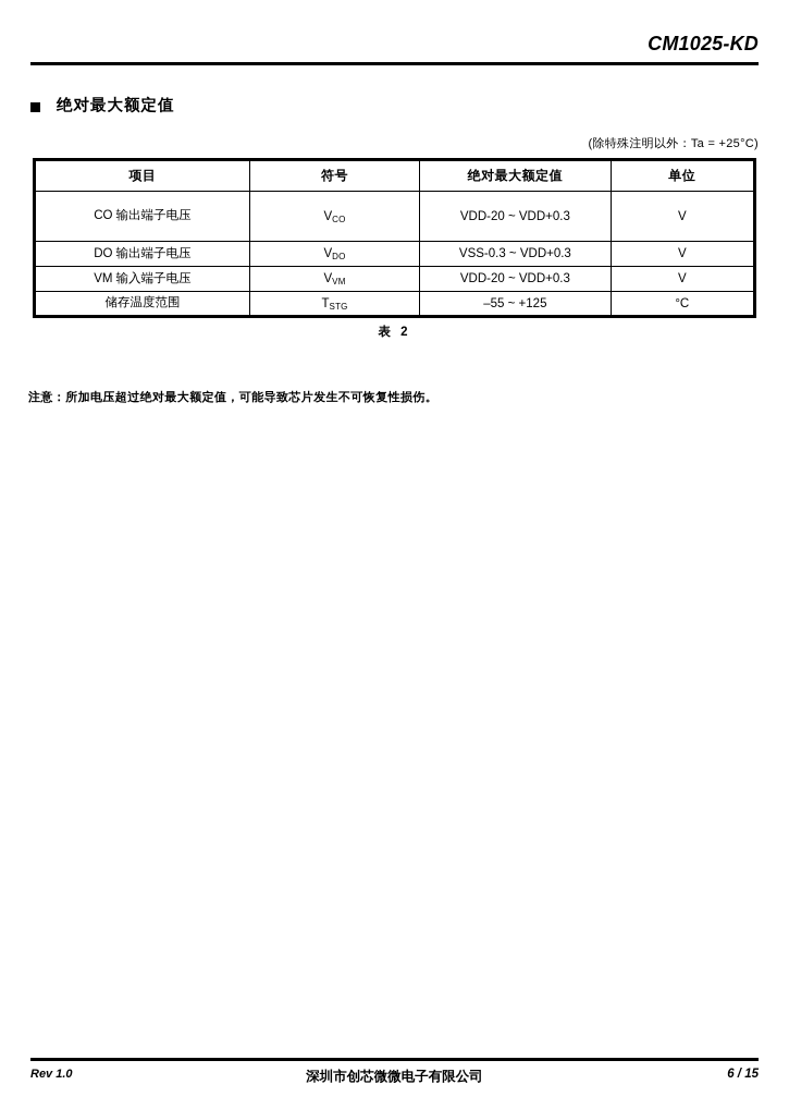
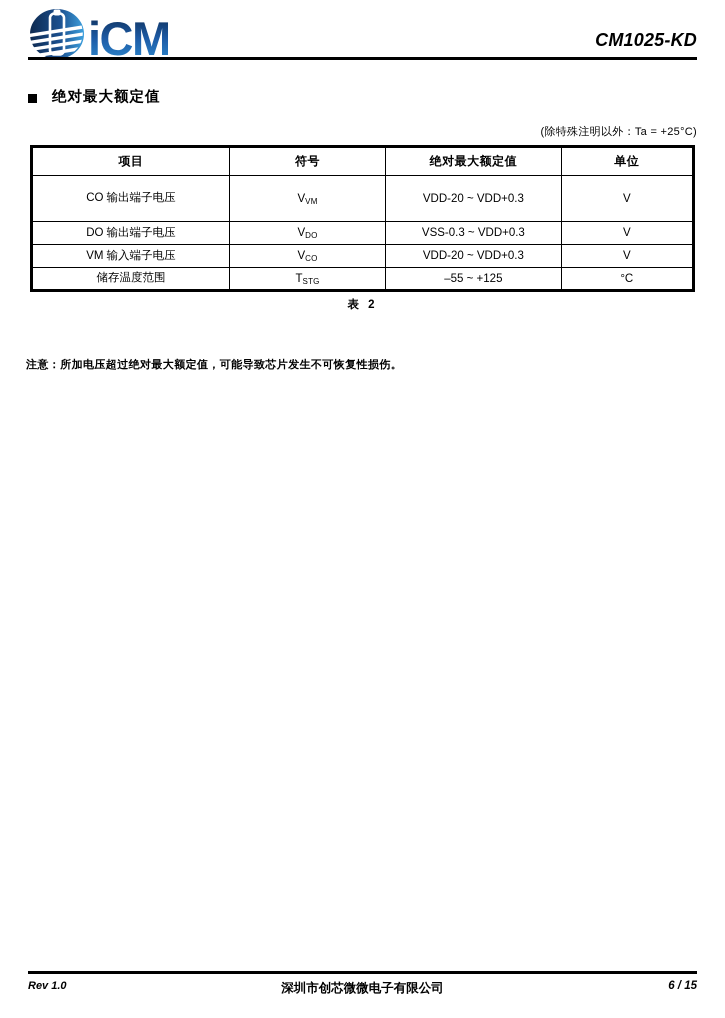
+ iCM
  CM1025-KD
  绝对最大额定值
  (除特殊注明以外：Ta = +25°C)
  项目	符号	绝对最大额定值	单位
- CO 输出端子电压	VCO	VDD-20 ~ VDD+0.3	V
+ CO 输出端子电压	VVM	VDD-20 ~ VDD+0.3	V
  DO 输出端子电压	VDO	VSS-0.3 ~ VDD+0.3	V
- VM 输入端子电压	VVM	VDD-20 ~ VDD+0.3	V
+ VM 输入端子电压	VCO	VDD-20 ~ VDD+0.3	V
  储存温度范围	TSTG	–55 ~ +125	°C
  表 2
  注意：所加电压超过绝对最大额定值，可能导致芯片发生不可恢复性损伤。
  Rev 1.0
  深圳市创芯微微电子有限公司
  6 / 15
